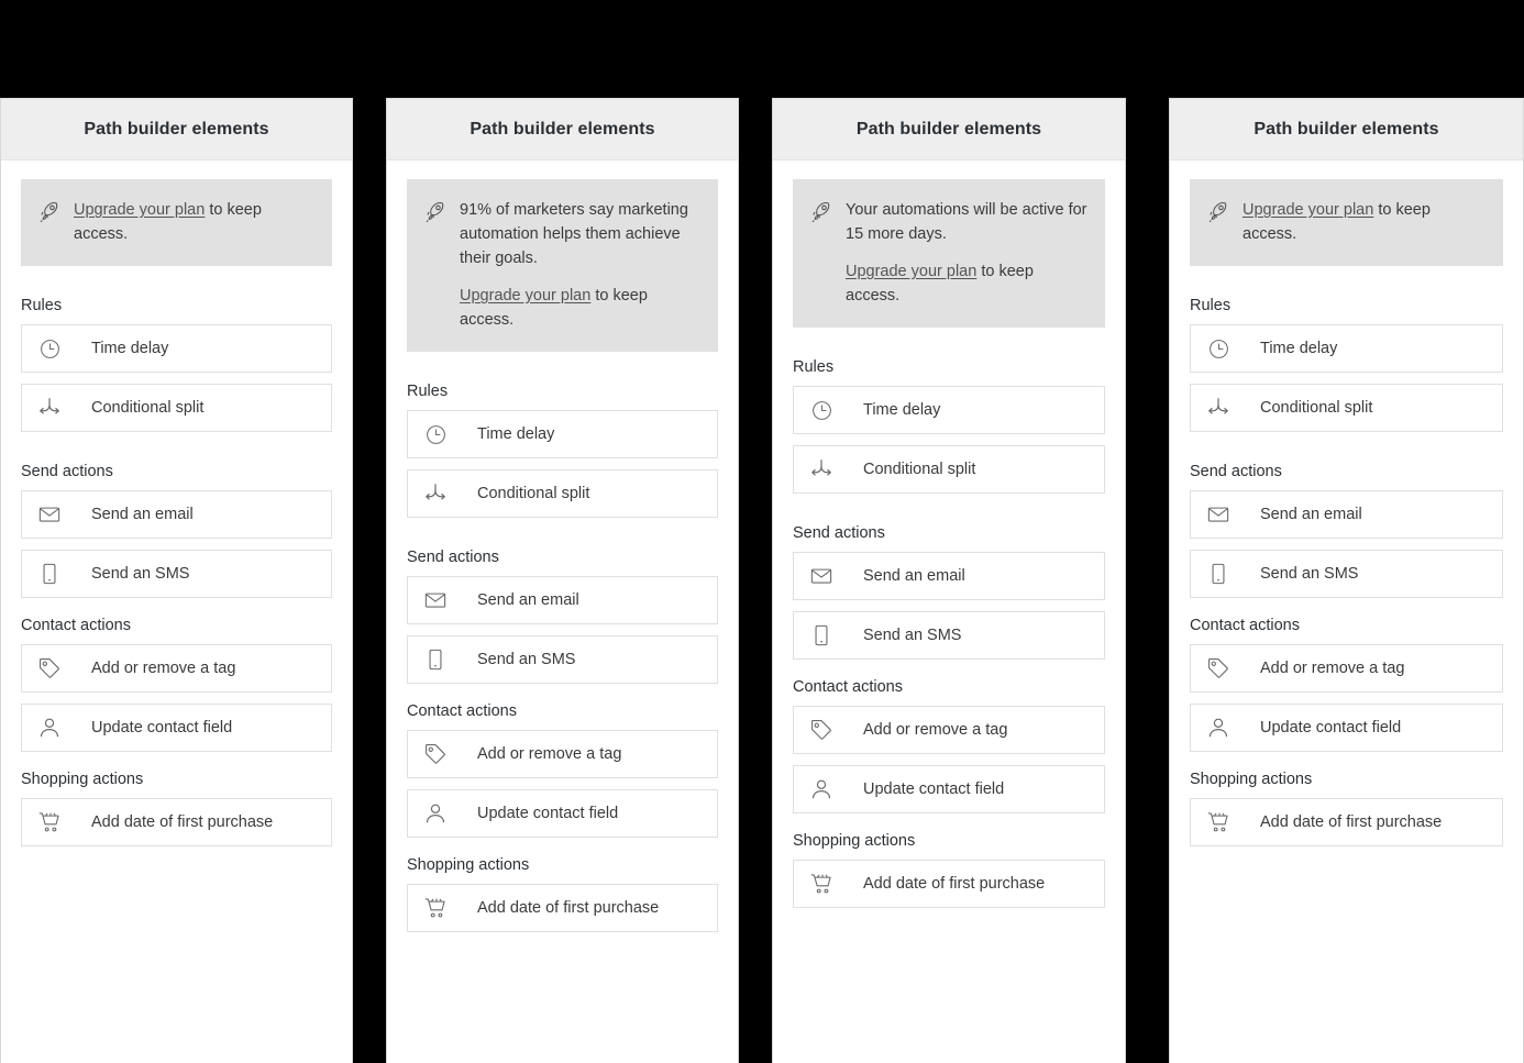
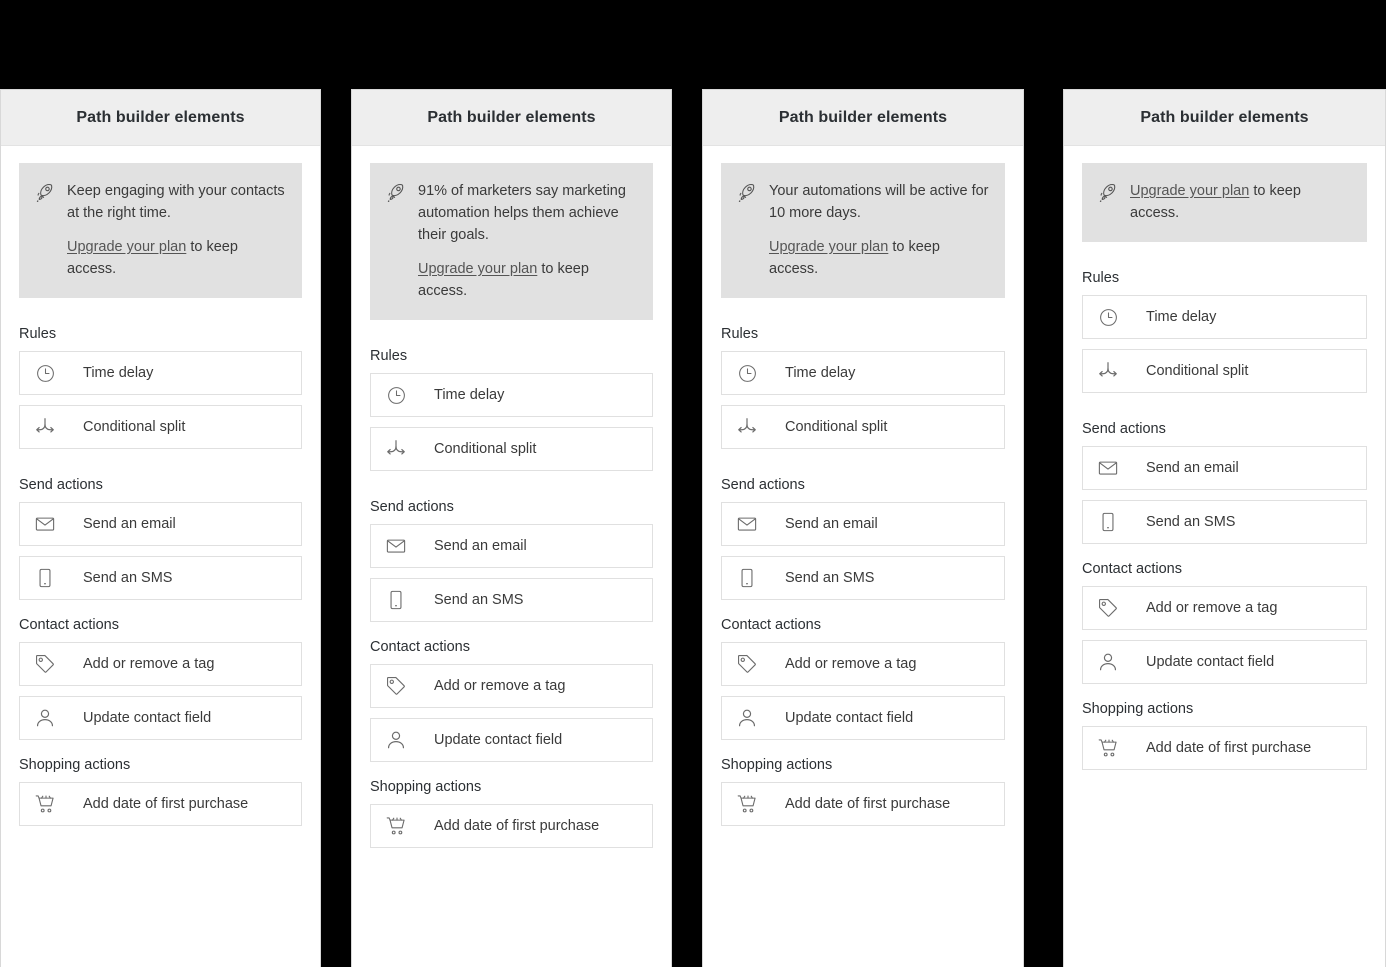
  Path builder elements
+ Keep engaging with your contacts at the right time.
  Upgrade your plan to keep access.
  Rules
  Time delay
  Conditional split
  Send actions
  Send an email
  Send an SMS
  Contact actions
  Add or remove a tag
  Update contact field
  Shopping actions
  Add date of first purchase
  Path builder elements
  91% of marketers say marketing automation helps them achieve their goals.
  Upgrade your plan to keep access.
  Rules
  Time delay
  Conditional split
  Send actions
  Send an email
  Send an SMS
  Contact actions
  Add or remove a tag
  Update contact field
  Shopping actions
  Add date of first purchase
  Path builder elements
- Your automations will be active for 15 more days.
+ Your automations will be active for 10 more days.
  Upgrade your plan to keep access.
  Rules
  Time delay
  Conditional split
  Send actions
  Send an email
  Send an SMS
  Contact actions
  Add or remove a tag
  Update contact field
  Shopping actions
  Add date of first purchase
  Path builder elements
  Upgrade your plan to keep access.
  Rules
  Time delay
  Conditional split
  Send actions
  Send an email
  Send an SMS
  Contact actions
  Add or remove a tag
  Update contact field
  Shopping actions
  Add date of first purchase
